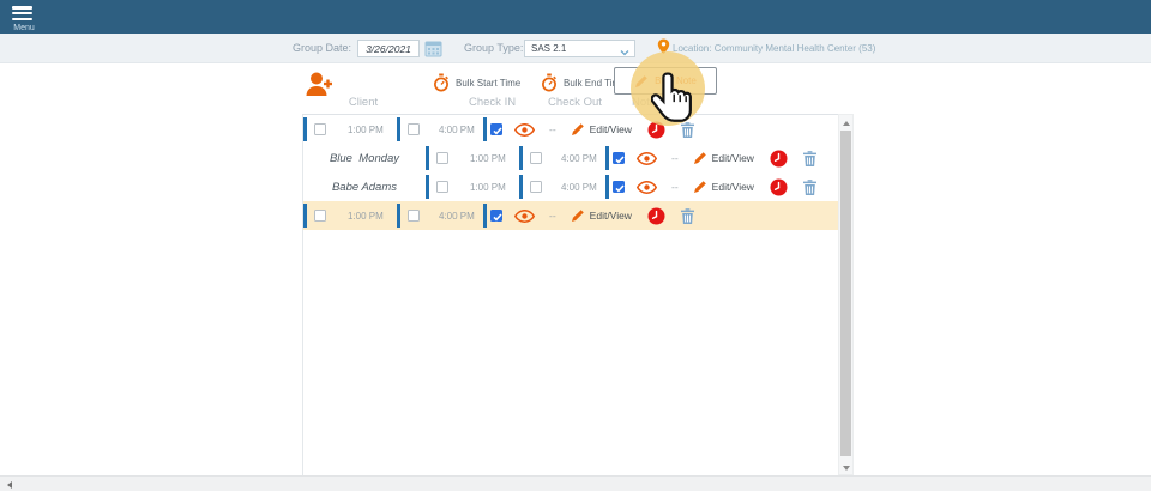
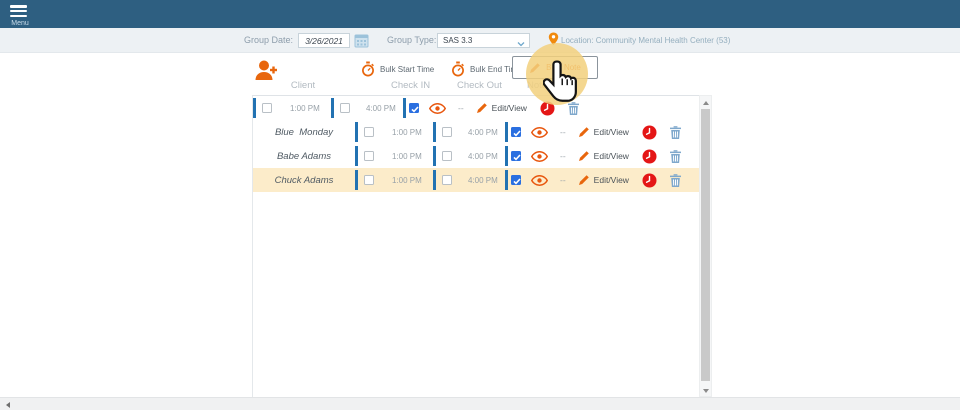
  Group Date:
  3/26/2021
  Group Type:
- SAS 2.1
+ SAS 3.3
  Location: Community Mental Health Center (53)
  Bulk Start Time
  Bulk End Ti
  Client
  Check IN
  Check Out
  1:00 PM
  4:00 PM
  --
  Edit/View
  Blue Monday
  1:00 PM
  4:00 PM
  --
  Edit/View
  Babe Adams
  1:00 PM
  4:00 PM
  --
  Edit/View
+ Chuck Adams
  1:00 PM
  4:00 PM
  --
  Edit/View
